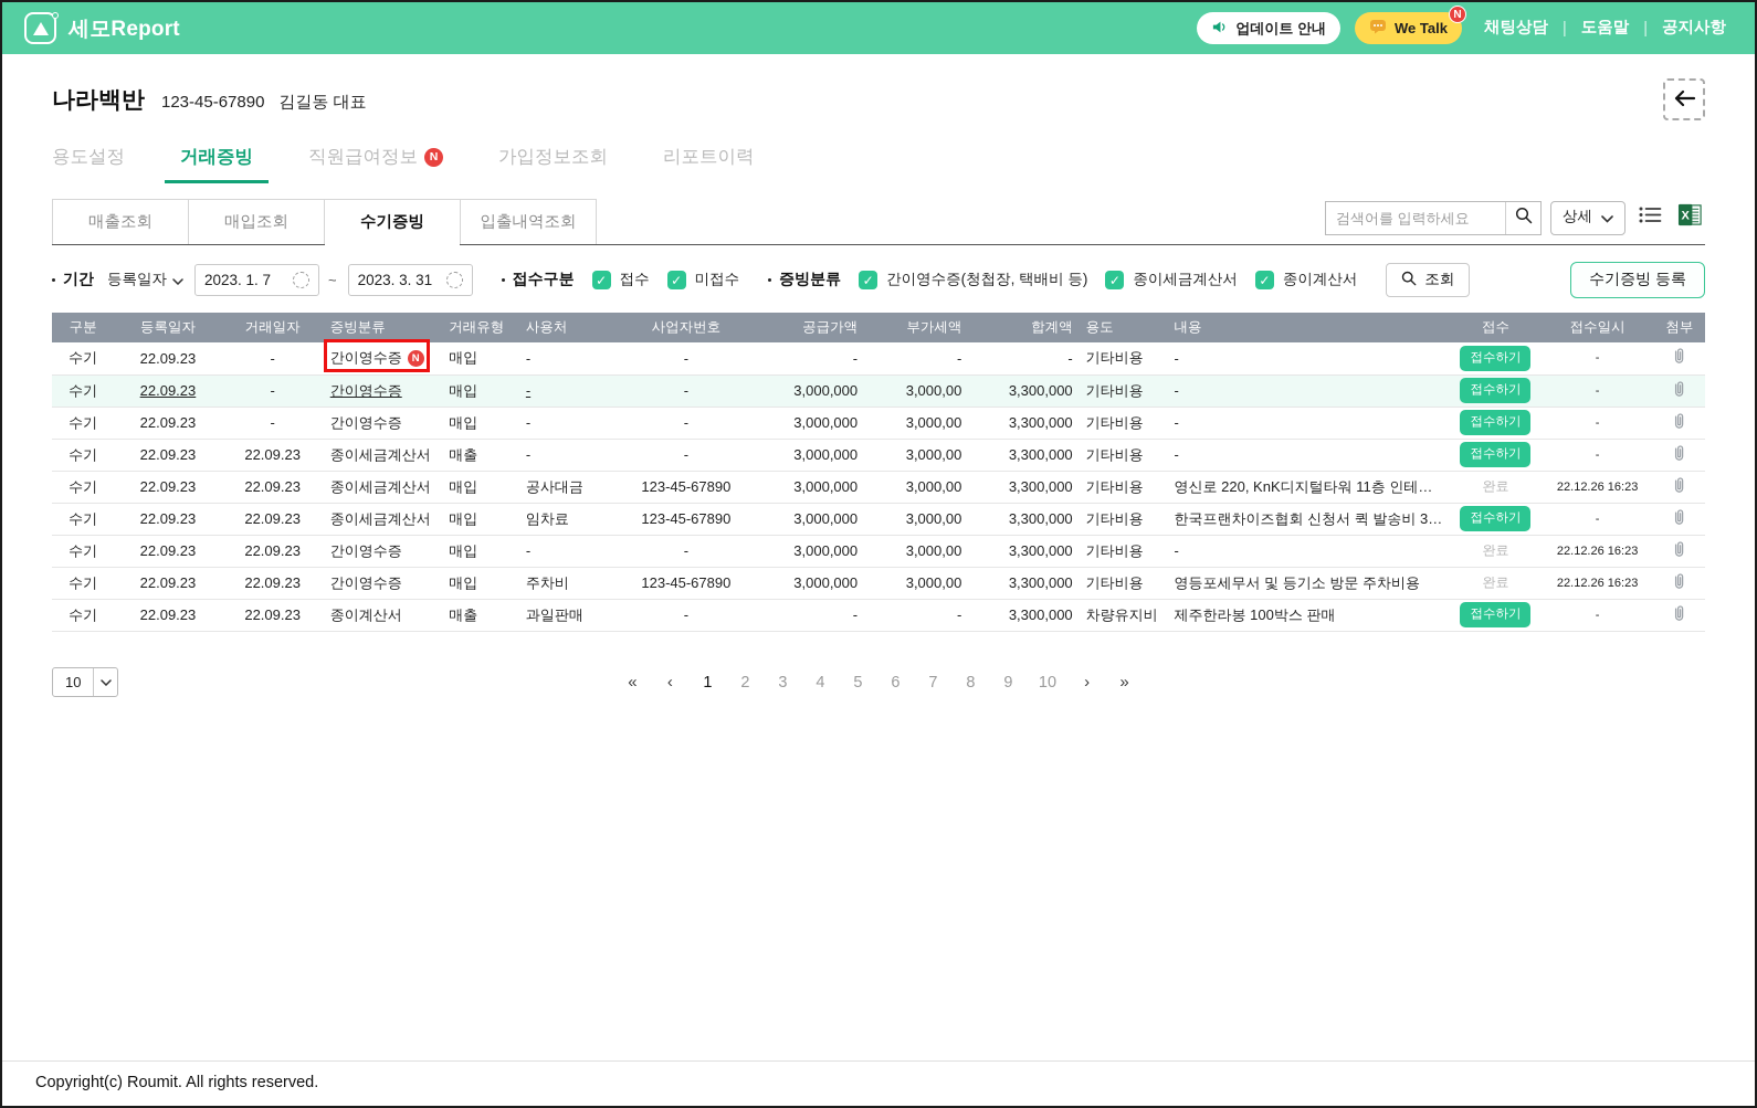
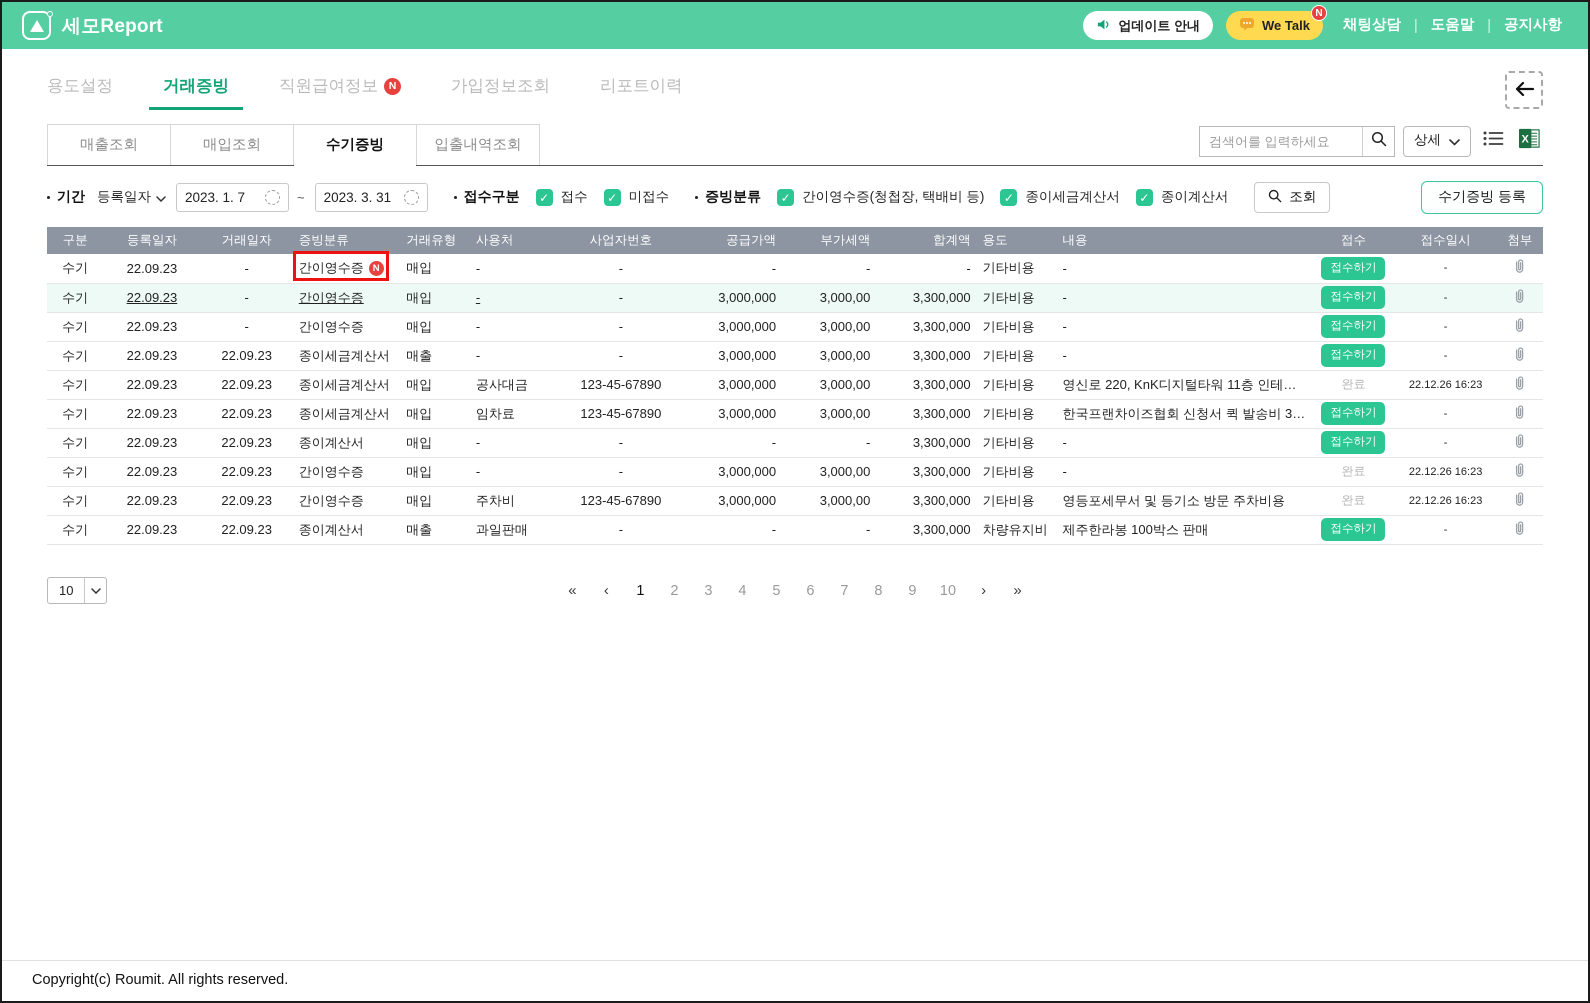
  세모Report
  업데이트 안내
  We Talk
  N
  채팅상담
  |
  도움말
  |
  공지사항
- 나라백반
- 123-45-67890
- 김길동 대표
  용도설정
  거래증빙
  직원급여정보
  N
  가입정보조회
  리포트이력
  매출조회
  매입조회
  수기증빙
  입출내역조회
  검색어를 입력하세요
  상세
  X
  기간
  등록일자
  2023. 1. 7
  ~
  2023. 3. 31
  접수구분
  ✓
  접수
  ✓
  미접수
  증빙분류
  ✓
  간이영수증(청첩장, 택배비 등)
  ✓
  종이세금계산서
  ✓
  종이계산서
  조회
  수기증빙 등록
  구분	등록일자	거래일자	증빙분류	거래유형	사용처	사업자번호	공급가액	부가세액	합계액	용도	내용	접수	접수일시	첨부
  수기	22.09.23	-	간이영수증 N	매입	-	-	-	-	-	기타비용	-	접수하기	-
  수기	22.09.23	-	간이영수증	매입	-	-	3,000,000	3,000,00	3,300,000	기타비용	-	접수하기	-
  수기	22.09.23	-	간이영수증	매입	-	-	3,000,000	3,000,00	3,300,000	기타비용	-	접수하기	-
  수기	22.09.23	22.09.23	종이세금계산서	매출	-	-	3,000,000	3,000,00	3,300,000	기타비용	-	접수하기	-
  수기	22.09.23	22.09.23	종이세금계산서	매입	공사대금	123-45-67890	3,000,000	3,000,00	3,300,000	기타비용	영신로 220, KnK디지털타워 11층 인테리어.	완료	22.12.26 16:23
  수기	22.09.23	22.09.23	종이세금계산서	매입	임차료	123-45-67890	3,000,000	3,000,00	3,300,000	기타비용	한국프랜차이즈협회 신청서 퀵 발송비 30,0	접수하기	-
+ 수기	22.09.23	22.09.23	종이계산서	매입	-	-	-	-	3,300,000	기타비용	-	접수하기	-
  수기	22.09.23	22.09.23	간이영수증	매입	-	-	3,000,000	3,000,00	3,300,000	기타비용	-	완료	22.12.26 16:23
  수기	22.09.23	22.09.23	간이영수증	매입	주차비	123-45-67890	3,000,000	3,000,00	3,300,000	기타비용	영등포세무서 및 등기소 방문 주차비용	완료	22.12.26 16:23
  수기	22.09.23	22.09.23	종이계산서	매출	과일판매	-	-	-	3,300,000	차량유지비	제주한라봉 100박스 판매	접수하기	-
  10
  «
  ‹
  1
  2
  3
  4
  5
  6
  7
  8
  9
  10
  ›
  »
  Copyright(c) Roumit. All rights reserved.
